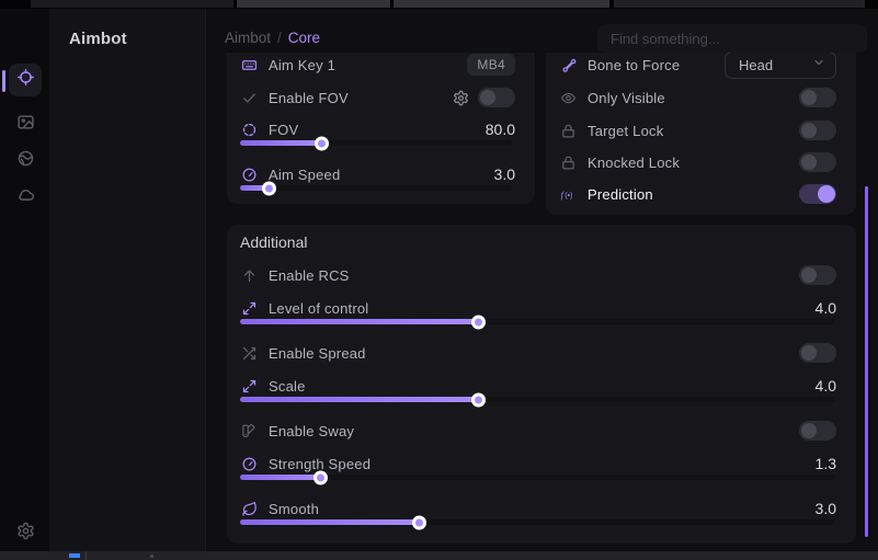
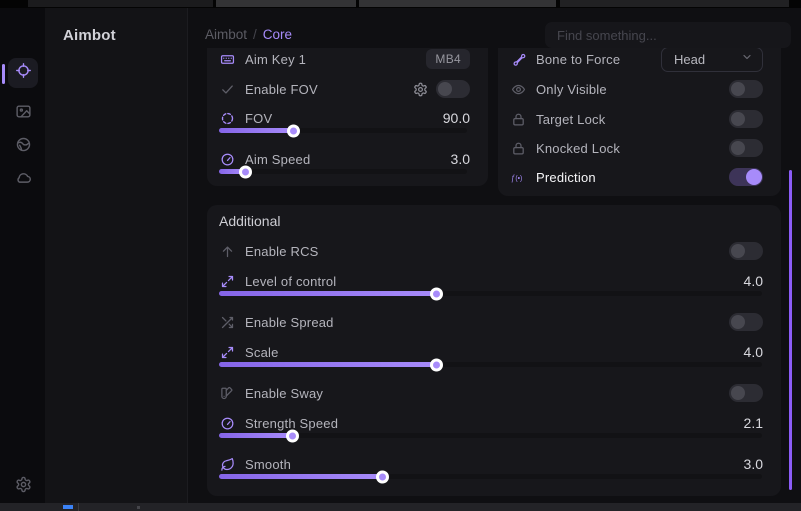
  Aimbot
  Aimbot / Core
  Find something...
  Aim Key 1
  MB4
  Enable FOV
  FOV
- 80.0
+ 90.0
  Aim Speed
  3.0
  Bone to Force
  Head
  Only Visible
  Target Lock
  Knocked Lock
  f
  Prediction
  Additional
  Enable RCS
  Level of control
  4.0
  Enable Spread
  Scale
  4.0
  Enable Sway
  Strength Speed
- 1.3
+ 2.1
  Smooth
  3.0
